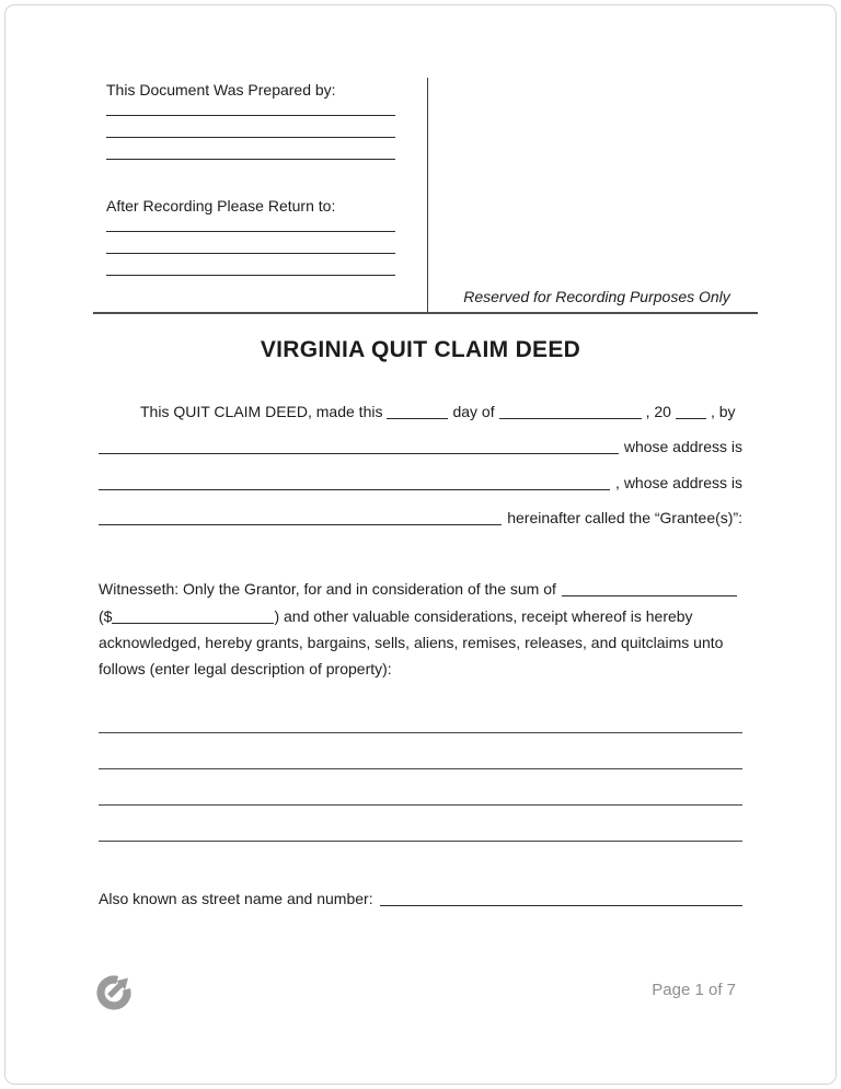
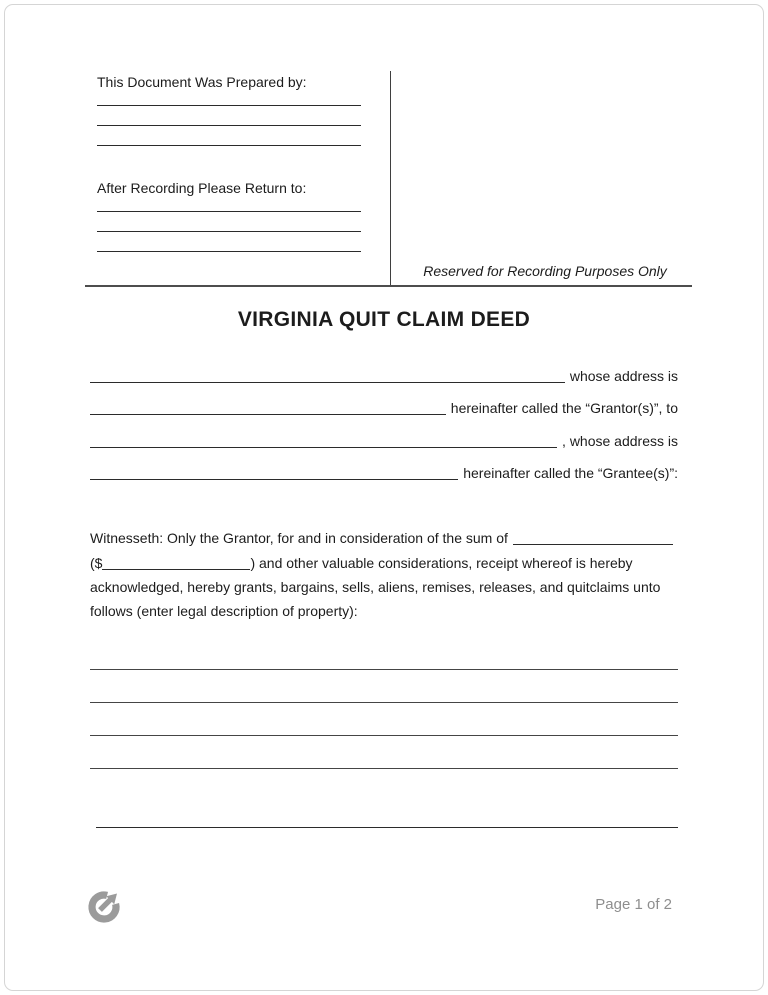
  This Document Was Prepared by:
  After Recording Please Return to:
  Reserved for Recording Purposes Only
  VIRGINIA QUIT CLAIM DEED
- This QUIT CLAIM DEED, made this
- day of
- , 20
- , by
  whose address is
+ hereinafter called the “Grantor(s)”, to
  , whose address is
  hereinafter called the “Grantee(s)”:
  Witnesseth: Only the Grantor, for and in consideration of the sum of
  ($
  ) and other valuable considerations, receipt whereof is hereby
  acknowledged, hereby grants, bargains, sells, aliens, remises, releases, and quitclaims unto
  follows (enter legal description of property):
- Also known as street name and number:
- Page 1 of 7
+ Page 1 of 2
